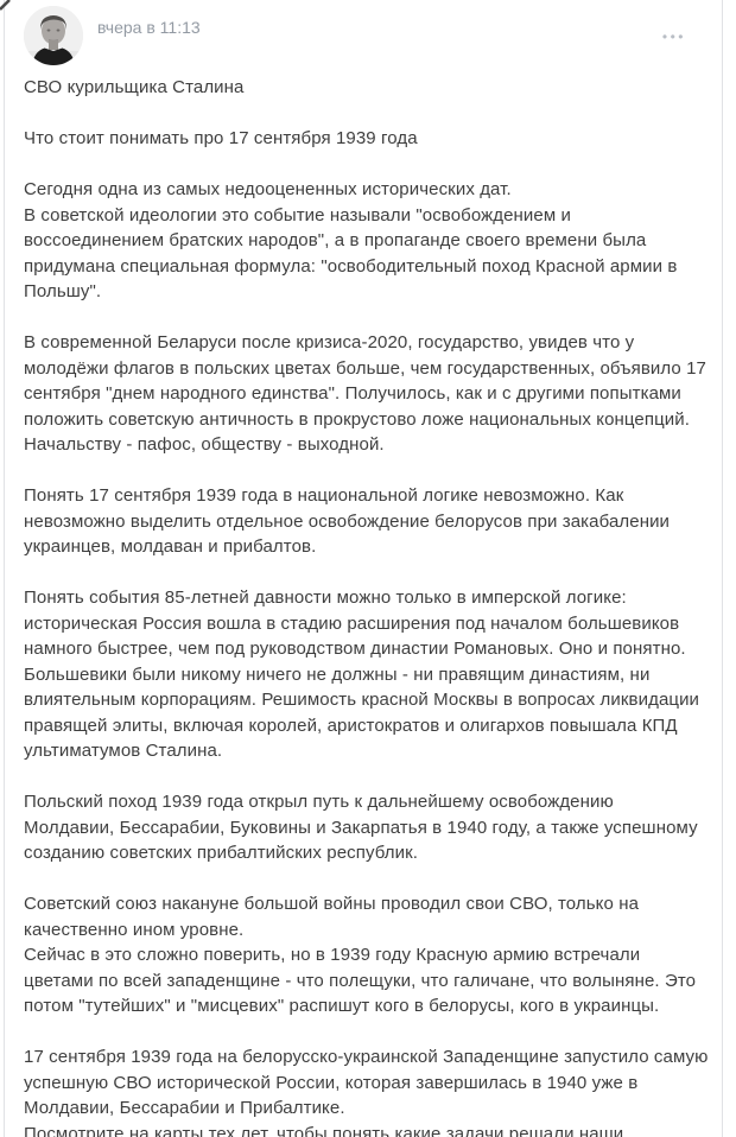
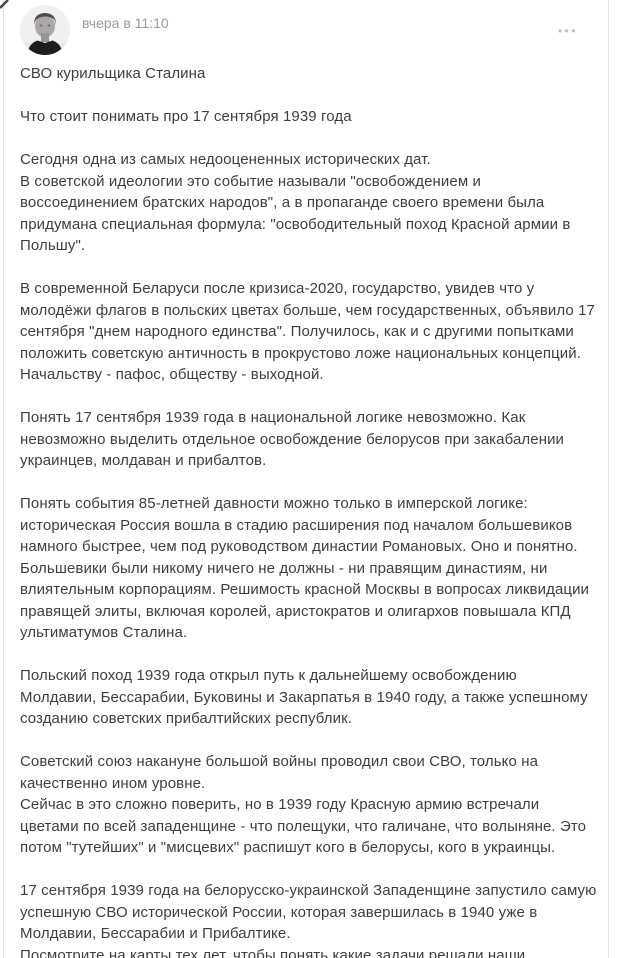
- вчера в 11:13
+ вчера в 11:10
  •••
  СВО курильщика Сталина
  Что стоит понимать про 17 сентября 1939 года
  Сегодня одна из самых недооцененных исторических дат.
  В советской идеологии это событие называли "освобождением и воссоединением братских народов", а в пропаганде своего времени была придумана специальная формула: "освободительный поход Красной армии в Польшу".
  В современной Беларуси после кризиса-2020, государство, увидев что у молодёжи флагов в польских цветах больше, чем государственных, объявило 17 сентября "днем народного единства". Получилось, как и с другими попытками положить советскую античность в прокрустово ложе национальных концепций. Начальству - пафос, обществу - выходной.
  Понять 17 сентября 1939 года в национальной логике невозможно. Как невозможно выделить отдельное освобождение белорусов при закабалении украинцев, молдаван и прибалтов.
  Понять события 85-летней давности можно только в имперской логике: историческая Россия вошла в стадию расширения под началом большевиков намного быстрее, чем под руководством династии Романовых. Оно и понятно. Большевики были никому ничего не должны - ни правящим династиям, ни влиятельным корпорациям. Решимость красной Москвы в вопросах ликвидации правящей элиты, включая королей, аристократов и олигархов повышала КПД ультиматумов Сталина.
  Польский поход 1939 года открыл путь к дальнейшему освобождению Молдавии, Бессарабии, Буковины и Закарпатья в 1940 году, а также успешному созданию советских прибалтийских республик.
  Советский союз накануне большой войны проводил свои СВО, только на качественно ином уровне.
  Сейчас в это сложно поверить, но в 1939 году Красную армию встречали цветами по всей западенщине - что полещуки, что галичане, что волыняне. Это потом "тутейших" и "мисцевих" распишут кого в белорусы, кого в украинцы.
  17 сентября 1939 года на белорусско-украинской Западенщине запустило самую успешную СВО исторической России, которая завершилась в 1940 уже в Молдавии, Бессарабии и Прибалтике.
